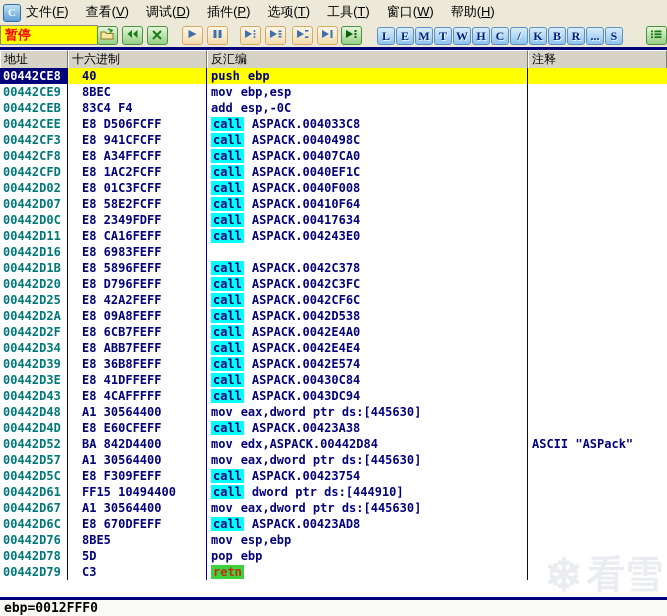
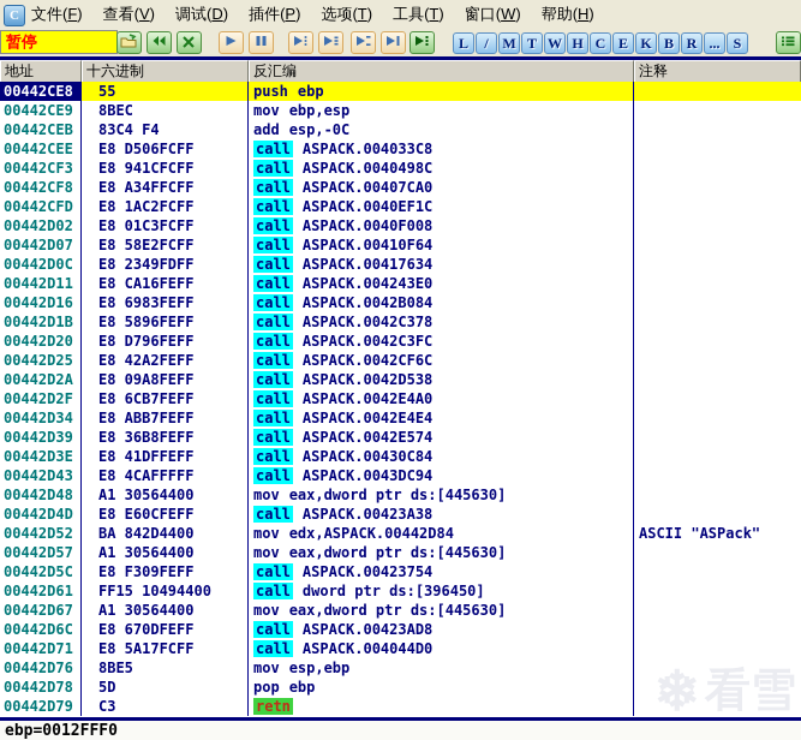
  C
  文件(F)
  查看(V)
  调试(D)
  插件(P)
  选项(T)
  工具(T)
  窗口(W)
  帮助(H)
  暂停
  L
- E
+ /
  M
  T
  W
  H
  C
- /
+ E
  K
  B
  R
  ...
  S
  地址
  十六进制
  反汇编
  注释
  00442CE8
- 40
+ 55
  push ebp
  00442CE9
  8BEC
  mov ebp,esp
  00442CEB
  83C4 F4
  add esp,-0C
  00442CEE
  E8 D506FCFF
  call ASPACK.004033C8
  00442CF3
  E8 941CFCFF
  call ASPACK.0040498C
  00442CF8
  E8 A34FFCFF
  call ASPACK.00407CA0
  00442CFD
  E8 1AC2FCFF
  call ASPACK.0040EF1C
  00442D02
  E8 01C3FCFF
  call ASPACK.0040F008
  00442D07
  E8 58E2FCFF
  call ASPACK.00410F64
  00442D0C
  E8 2349FDFF
  call ASPACK.00417634
  00442D11
  E8 CA16FEFF
  call ASPACK.004243E0
  00442D16
  E8 6983FEFF
+ call ASPACK.0042B084
  00442D1B
  E8 5896FEFF
  call ASPACK.0042C378
  00442D20
  E8 D796FEFF
  call ASPACK.0042C3FC
  00442D25
  E8 42A2FEFF
  call ASPACK.0042CF6C
  00442D2A
  E8 09A8FEFF
  call ASPACK.0042D538
  00442D2F
  E8 6CB7FEFF
  call ASPACK.0042E4A0
  00442D34
  E8 ABB7FEFF
  call ASPACK.0042E4E4
  00442D39
  E8 36B8FEFF
  call ASPACK.0042E574
  00442D3E
  E8 41DFFEFF
  call ASPACK.00430C84
  00442D43
  E8 4CAFFFFF
  call ASPACK.0043DC94
  00442D48
  A1 30564400
  mov eax,dword ptr ds:[445630]
  00442D4D
  E8 E60CFEFF
  call ASPACK.00423A38
  00442D52
  BA 842D4400
  mov edx,ASPACK.00442D84
  ASCII "ASPack"
  00442D57
  A1 30564400
  mov eax,dword ptr ds:[445630]
  00442D5C
  E8 F309FEFF
  call ASPACK.00423754
  00442D61
  FF15 10494400
- call dword ptr ds:[444910]
+ call dword ptr ds:[396450]
  00442D67
  A1 30564400
  mov eax,dword ptr ds:[445630]
  00442D6C
  E8 670DFEFF
  call ASPACK.00423AD8
+ 00442D71
+ E8 5A17FCFF
+ call ASPACK.004044D0
  00442D76
  8BE5
  mov esp,ebp
  00442D78
  5D
  pop ebp
  00442D79
  C3
  retn
  ebp=0012FFF0
  ❄
